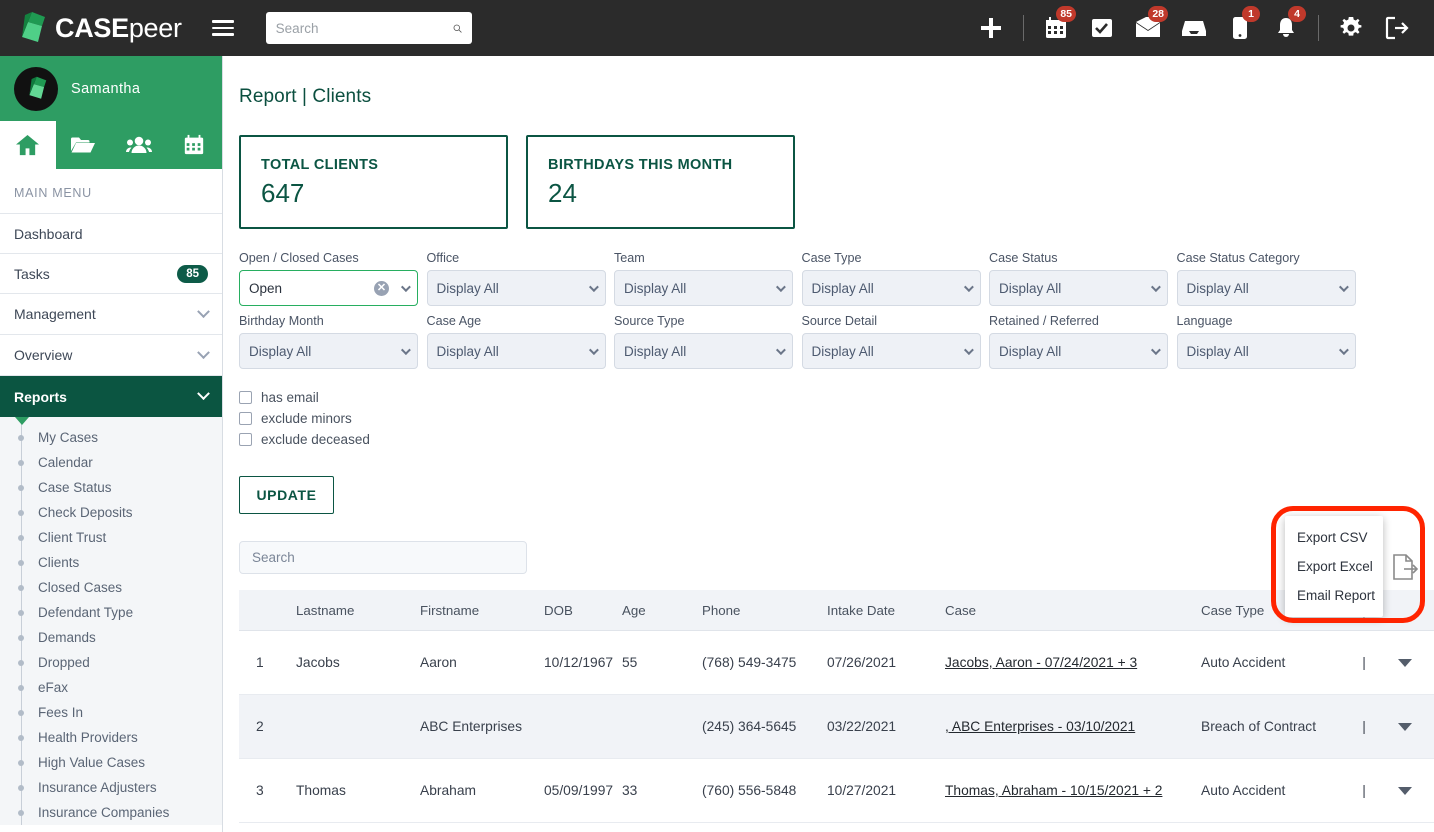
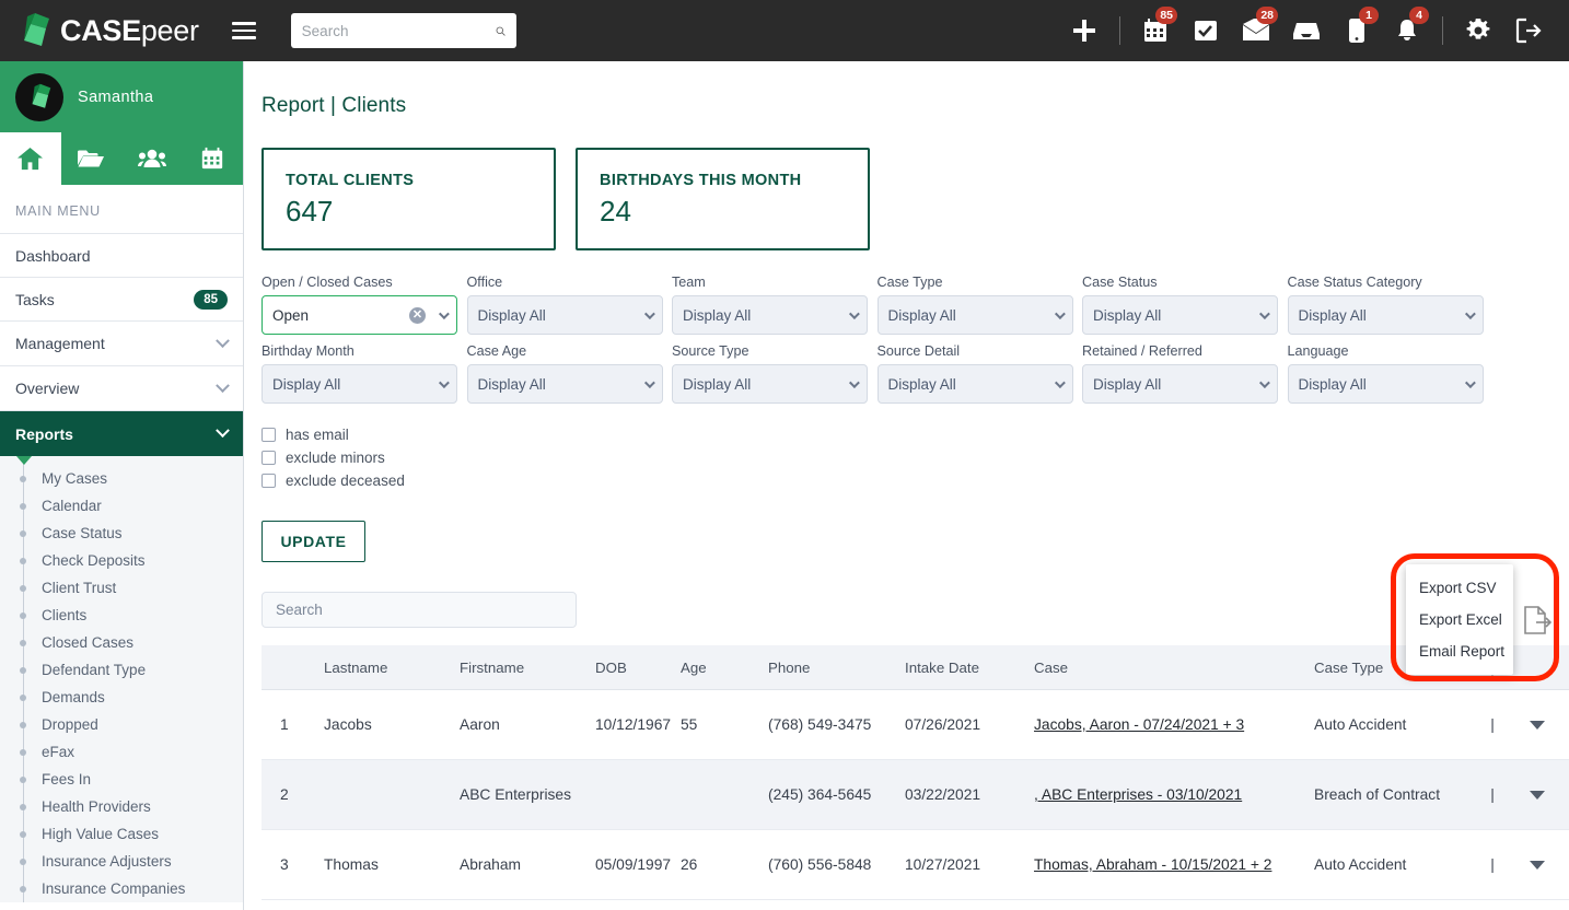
  CASEpeer
  Search
  85
  28
  1
  4
  Samantha
  MAIN MENU
  Dashboard
  Tasks
  85
  Management
  Overview
  Reports
  My Cases
  Calendar
  Case Status
  Check Deposits
  Client Trust
  Clients
  Closed Cases
  Defendant Type
  Demands
  Dropped
  eFax
  Fees In
  Health Providers
  High Value Cases
  Insurance Adjusters
  Insurance Companies
  Report | Clients
  TOTAL CLIENTS
  647
  BIRTHDAYS THIS MONTH
  24
  Open / Closed Cases
  Open
  ✕
  Office
  Display All
  Team
  Display All
  Case Type
  Display All
  Case Status
  Display All
  Case Status Category
  Display All
  Birthday Month
  Display All
  Case Age
  Display All
  Source Type
  Display All
  Source Detail
  Display All
  Retained / Referred
  Display All
  Language
  Display All
  has email
  exclude minors
  exclude deceased
  UPDATE
  Search
  Lastname
  Firstname
  DOB
  Age
  Phone
  Intake Date
  Case
  Case Type
  1
  Jacobs
  Aaron
  10/12/1967
  55
  (768) 549-3475
  07/26/2021
  Jacobs, Aaron - 07/24/2021 + 3
  Auto Accident
  |
  2
  ABC Enterprises
  (245) 364-5645
  03/22/2021
  , ABC Enterprises - 03/10/2021
  Breach of Contract
  |
  3
  Thomas
  Abraham
  05/09/1997
- 33
+ 26
  (760) 556-5848
  10/27/2021
  Thomas, Abraham - 10/15/2021 + 2
  Auto Accident
  |
  Export CSV
  Export Excel
  Email Report
